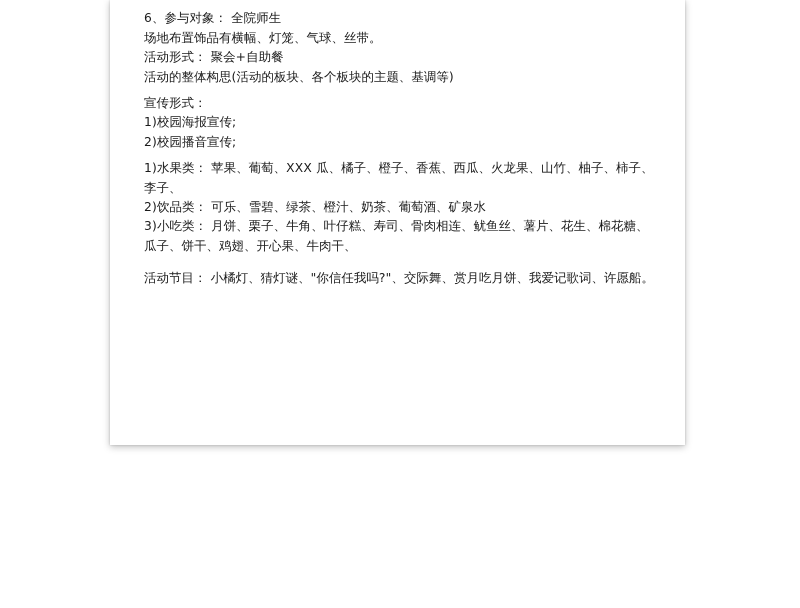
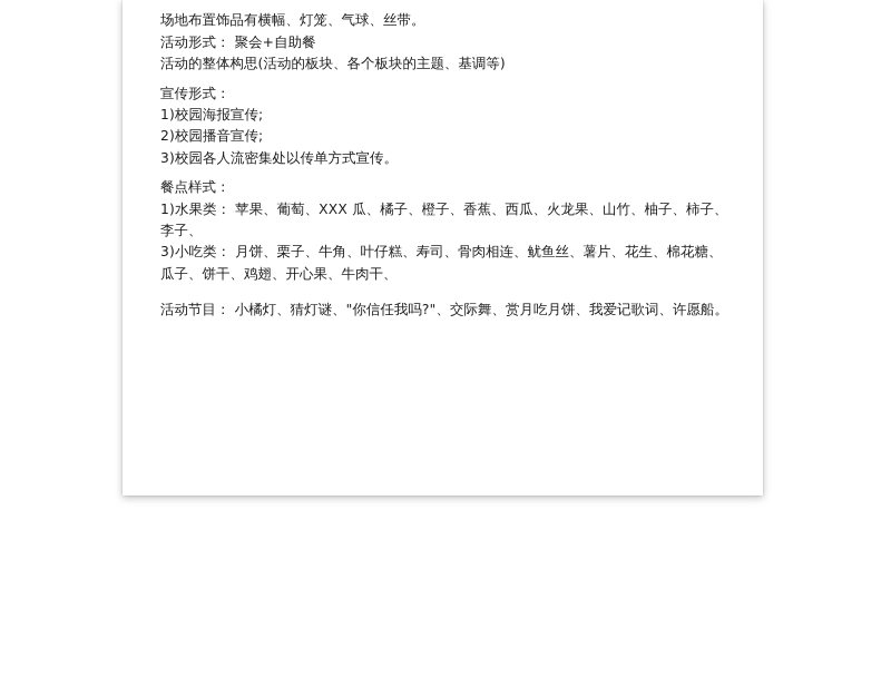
- 6、参与对象： 全院师生
  场地布置饰品有横幅、灯笼、气球、丝带。
  活动形式： 聚会+自助餐
  活动的整体构思(活动的板块、各个板块的主题、基调等)
  宣传形式：
  1)校园海报宣传;
  2)校园播音宣传;
+ 3)校园各人流密集处以传单方式宣传。
+ 餐点样式：
  1)水果类： 苹果、葡萄、XXX 瓜、橘子、橙子、香蕉、西瓜、火龙果、山竹、柚子、柿子、李子、
- 2)饮品类： 可乐、雪碧、绿茶、橙汁、奶茶、葡萄酒、矿泉水
  3)小吃类： 月饼、栗子、牛角、叶仔糕、寿司、骨肉相连、鱿鱼丝、薯片、花生、棉花糖、瓜子、饼干、鸡翅、开心果、牛肉干、
  活动节目： 小橘灯、猜灯谜、"你信任我吗?"、交际舞、赏月吃月饼、我爱记歌词、许愿船。
